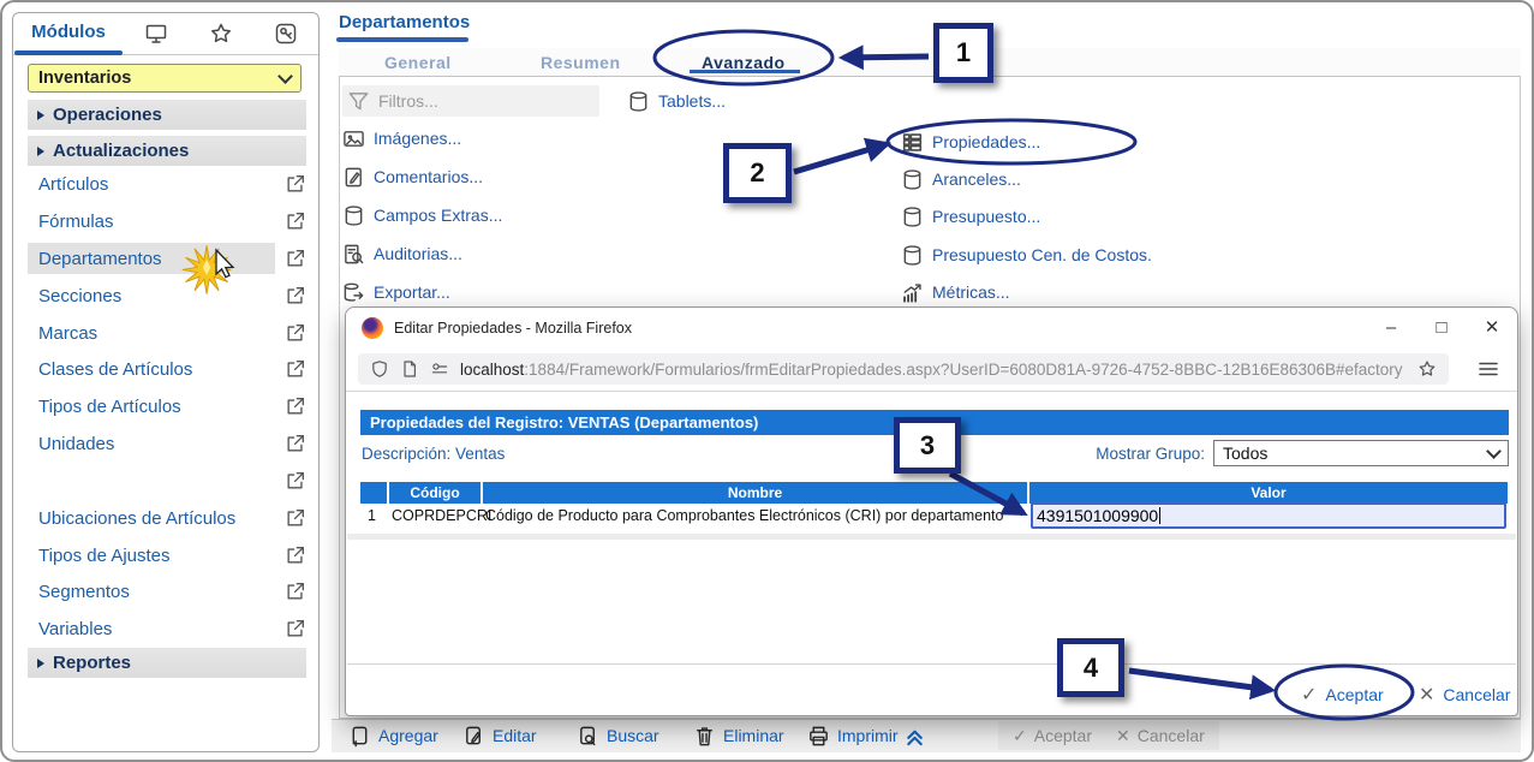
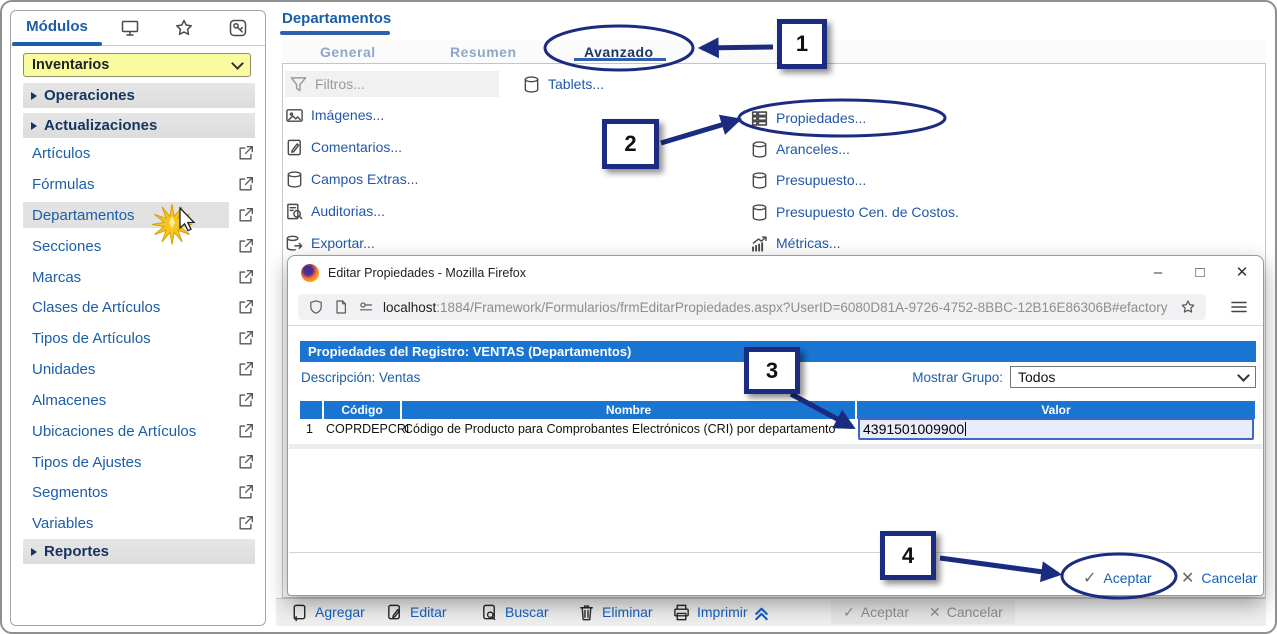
  Módulos
  Inventarios
  Operaciones
  Actualizaciones
  Artículos
  Fórmulas
  Departamentos
  Secciones
  Marcas
  Clases de Artículos
  Tipos de Artículos
  Unidades
+ Almacenes
  Ubicaciones de Artículos
  Tipos de Ajustes
  Segmentos
  Variables
  Reportes
  Departamentos
  General
  Resumen
  Avanzado
  Filtros...
  Imágenes...
  Comentarios...
  Campos Extras...
  Auditorias...
  Exportar...
  Tablets...
  Propiedades...
  Aranceles...
  Presupuesto...
  Presupuesto Cen. de Costos.
  Métricas...
  Agregar
  Editar
  Buscar
  Eliminar
  Imprimir
  ✓
  Aceptar
  ✕
  Cancelar
  Editar Propiedades - Mozilla Firefox
  –
  □
  ✕
  localhost:1884/Framework/Formularios/frmEditarPropiedades.aspx?UserID=6080D81A-9726-4752-8BBC-12B16E86306B#efactory
  Propiedades del Registro: VENTAS (Departamentos)
  Descripción: Ventas
  Mostrar Grupo:
  Todos
  Código
  Nombre
  Valor
  1
  COPRDEPCRI
  Código de Producto para Comprobantes Electrónicos (CRI) por departamento
  4391501009900
  ✓
  Aceptar
  ✕
  Cancelar
  1
  2
  3
  4
